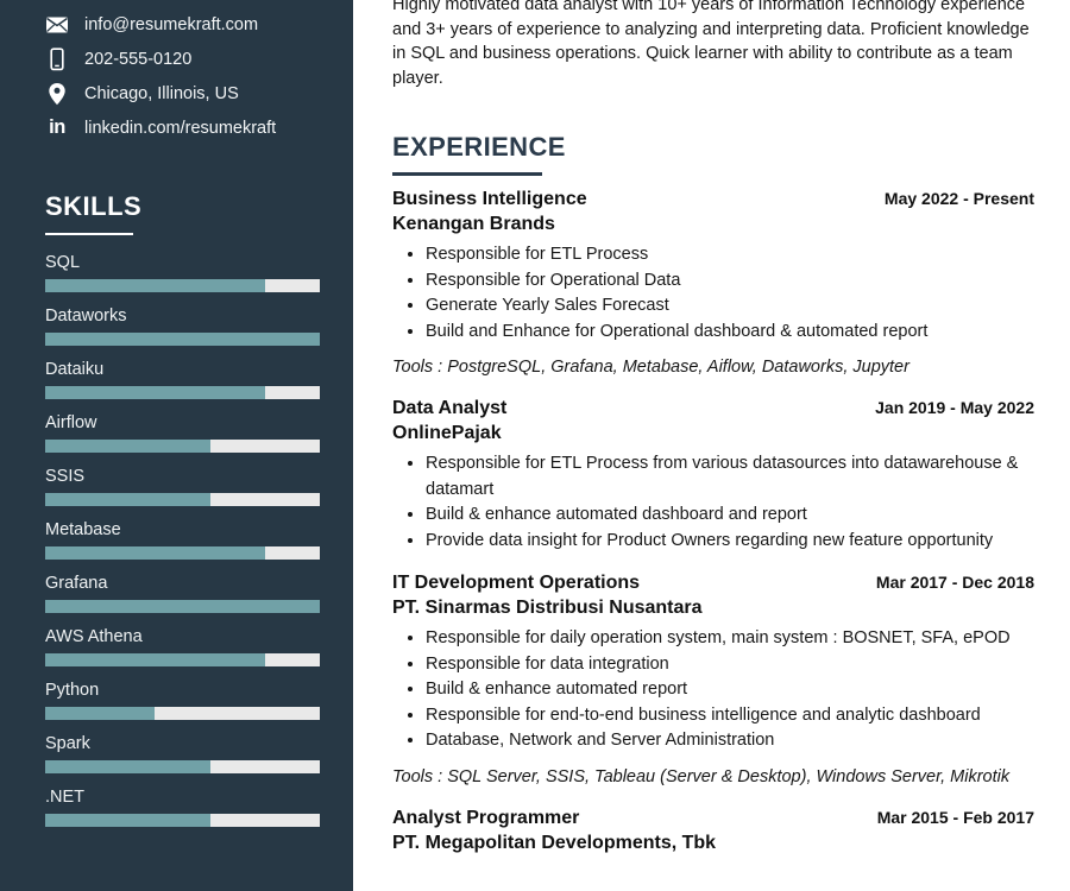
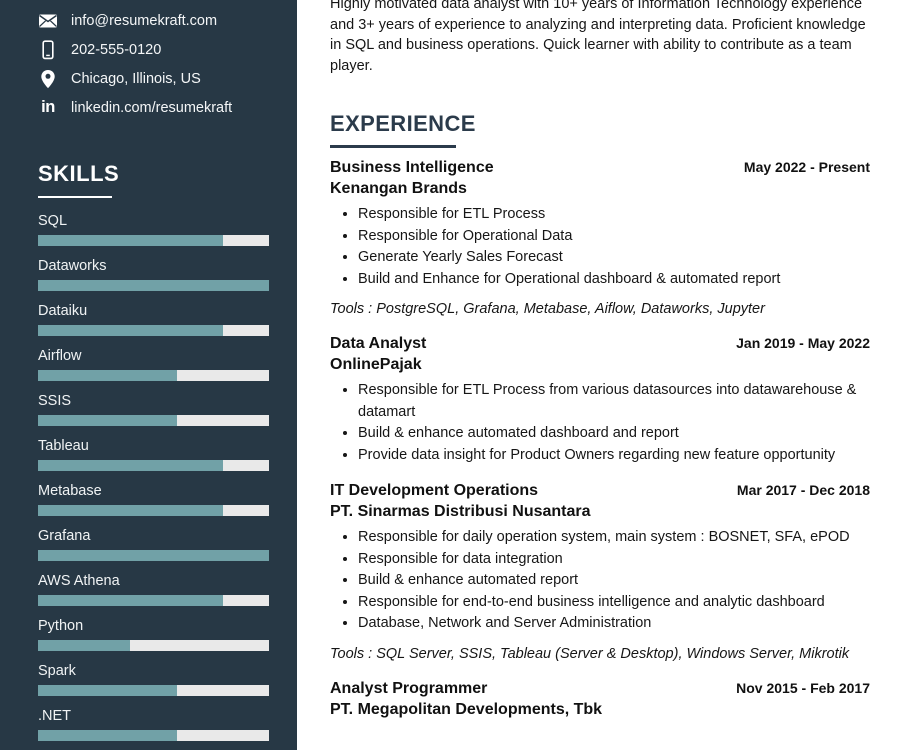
  info@resumekraft.com
  202-555-0120
  Chicago, Illinois, US
  in
  linkedin.com/resumekraft
  SKILLS
  SQL
  Dataworks
  Dataiku
  Airflow
  SSIS
+ Tableau
  Metabase
  Grafana
  AWS Athena
  Python
  Spark
  .NET
  Highly motivated data analyst with 10+ years of Information Technology experience and 3+ years of experience to analyzing and interpreting data. Proficient knowledge in SQL and business operations. Quick learner with ability to contribute as a team player.
  EXPERIENCE
  Business Intelligence
  Kenangan Brands
  May 2022 - Present
  Responsible for ETL Process
  Responsible for Operational Data
  Generate Yearly Sales Forecast
  Build and Enhance for Operational dashboard & automated report
  Tools : PostgreSQL, Grafana, Metabase, Aiflow, Dataworks, Jupyter
  Data Analyst
  OnlinePajak
  Jan 2019 - May 2022
  Responsible for ETL Process from various datasources into datawarehouse & datamart
  Build & enhance automated dashboard and report
  Provide data insight for Product Owners regarding new feature opportunity
  IT Development Operations
  PT. Sinarmas Distribusi Nusantara
  Mar 2017 - Dec 2018
  Responsible for daily operation system, main system : BOSNET, SFA, ePOD
  Responsible for data integration
  Build & enhance automated report
  Responsible for end-to-end business intelligence and analytic dashboard
  Database, Network and Server Administration
  Tools : SQL Server, SSIS, Tableau (Server & Desktop), Windows Server, Mikrotik
  Analyst Programmer
  PT. Megapolitan Developments, Tbk
- Mar 2015 - Feb 2017
+ Nov 2015 - Feb 2017
